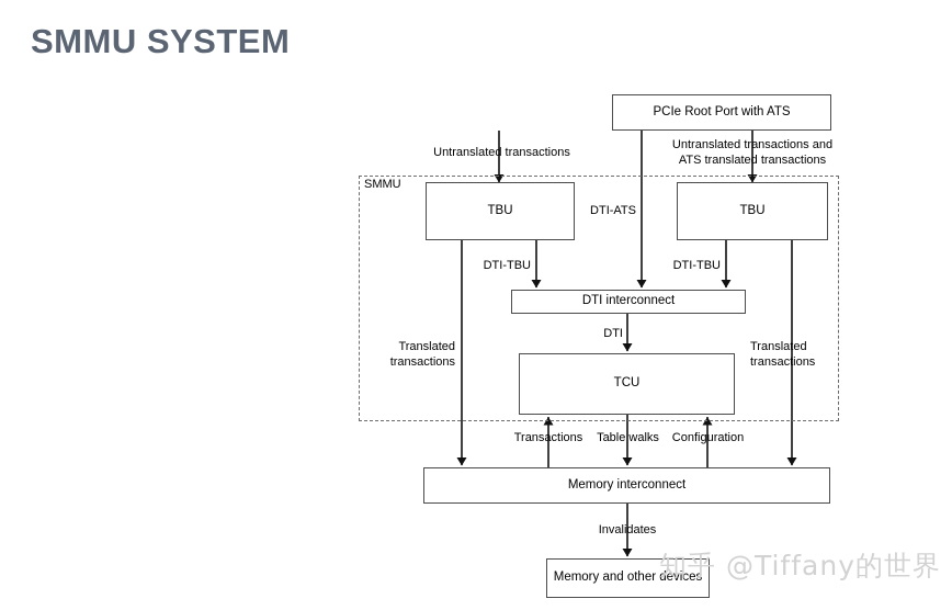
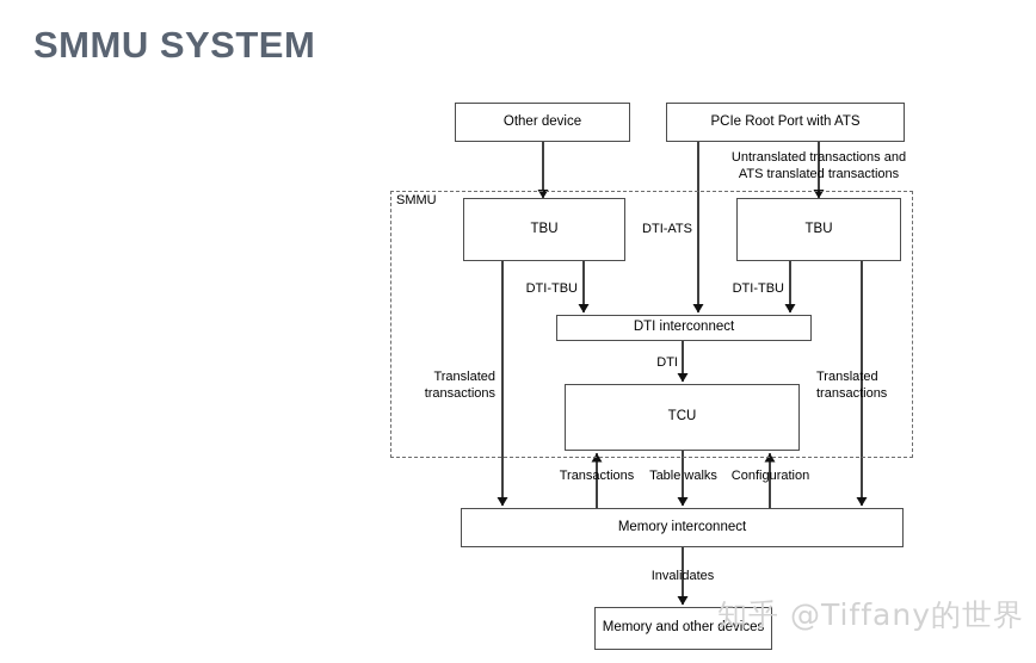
  SMMU SYSTEM
  SMMU
+ Other device
  PCIe Root Port with ATS
  TBU
  TBU
  DTI interconnect
  TCU
  Memory interconnect
  Memory and other devices
- Untranslated transactions
  Untranslated transactions and
  ATS translated transactions
  DTI-ATS
  DTI-TBU
  DTI-TBU
  DTI
  Translated
  transactions
  Translated
  transactions
  Transactions
  Table walks
  Configuration
  Invalidates
  知乎 @Tiffany的世界
